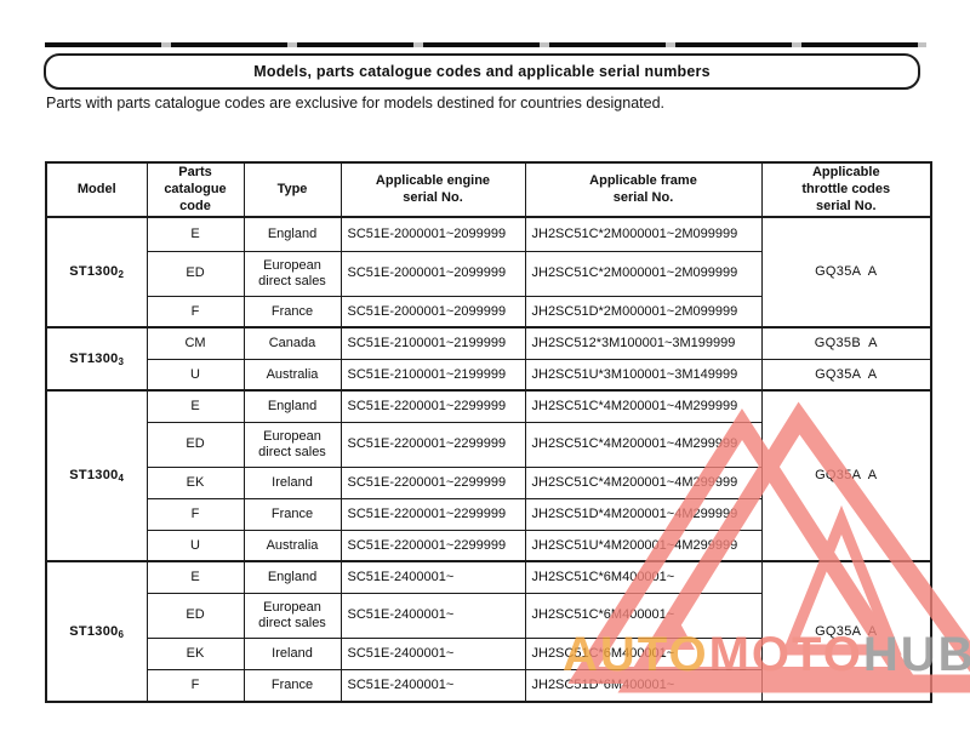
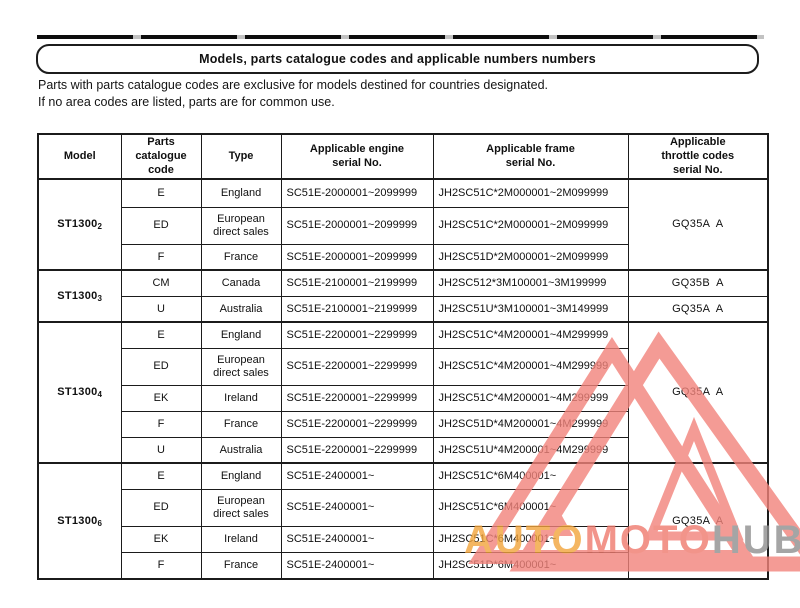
- Models, parts catalogue codes and applicable serial numbers
+ Models, parts catalogue codes and applicable numbers numbers
  Parts with parts catalogue codes are exclusive for models destined for countries designated.
+ If no area codes are listed, parts are for common use.
  Model	Parts catalogue code	Type	Applicable engine serial No.	Applicable frame serial No.	Applicable throttle codes serial No.
  ST13002	E	England	SC51E-2000001~2099999	JH2SC51C*2M000001~2M099999	GQ35A A
  ED	European direct sales	SC51E-2000001~2099999	JH2SC51C*2M000001~2M099999
  F	France	SC51E-2000001~2099999	JH2SC51D*2M000001~2M099999
  ST13003	CM	Canada	SC51E-2100001~2199999	JH2SC512*3M100001~3M199999	GQ35B A
  U	Australia	SC51E-2100001~2199999	JH2SC51U*3M100001~3M149999	GQ35A A
  ST13004	E	England	SC51E-2200001~2299999	JH2SC51C*4M200001~4M299999	GQ35A A
  ED	European direct sales	SC51E-2200001~2299999	JH2SC51C*4M200001~4M299999
  EK	Ireland	SC51E-2200001~2299999	JH2SC51C*4M200001~4M299999
  F	France	SC51E-2200001~2299999	JH2SC51D*4M200001~4M299999
  U	Australia	SC51E-2200001~2299999	JH2SC51U*4M200001~4M299999
  ST13006	E	England	SC51E-2400001~	JH2SC51C*6M400001~	GQ35A A
  ED	European direct sales	SC51E-2400001~	JH2SC51C*6M400001~
  EK	Ireland	SC51E-2400001~	JH2SC51C*6M400001~
  F	France	SC51E-2400001~	JH2SC51D*6M400001~
  AUTOMOTOHUB
